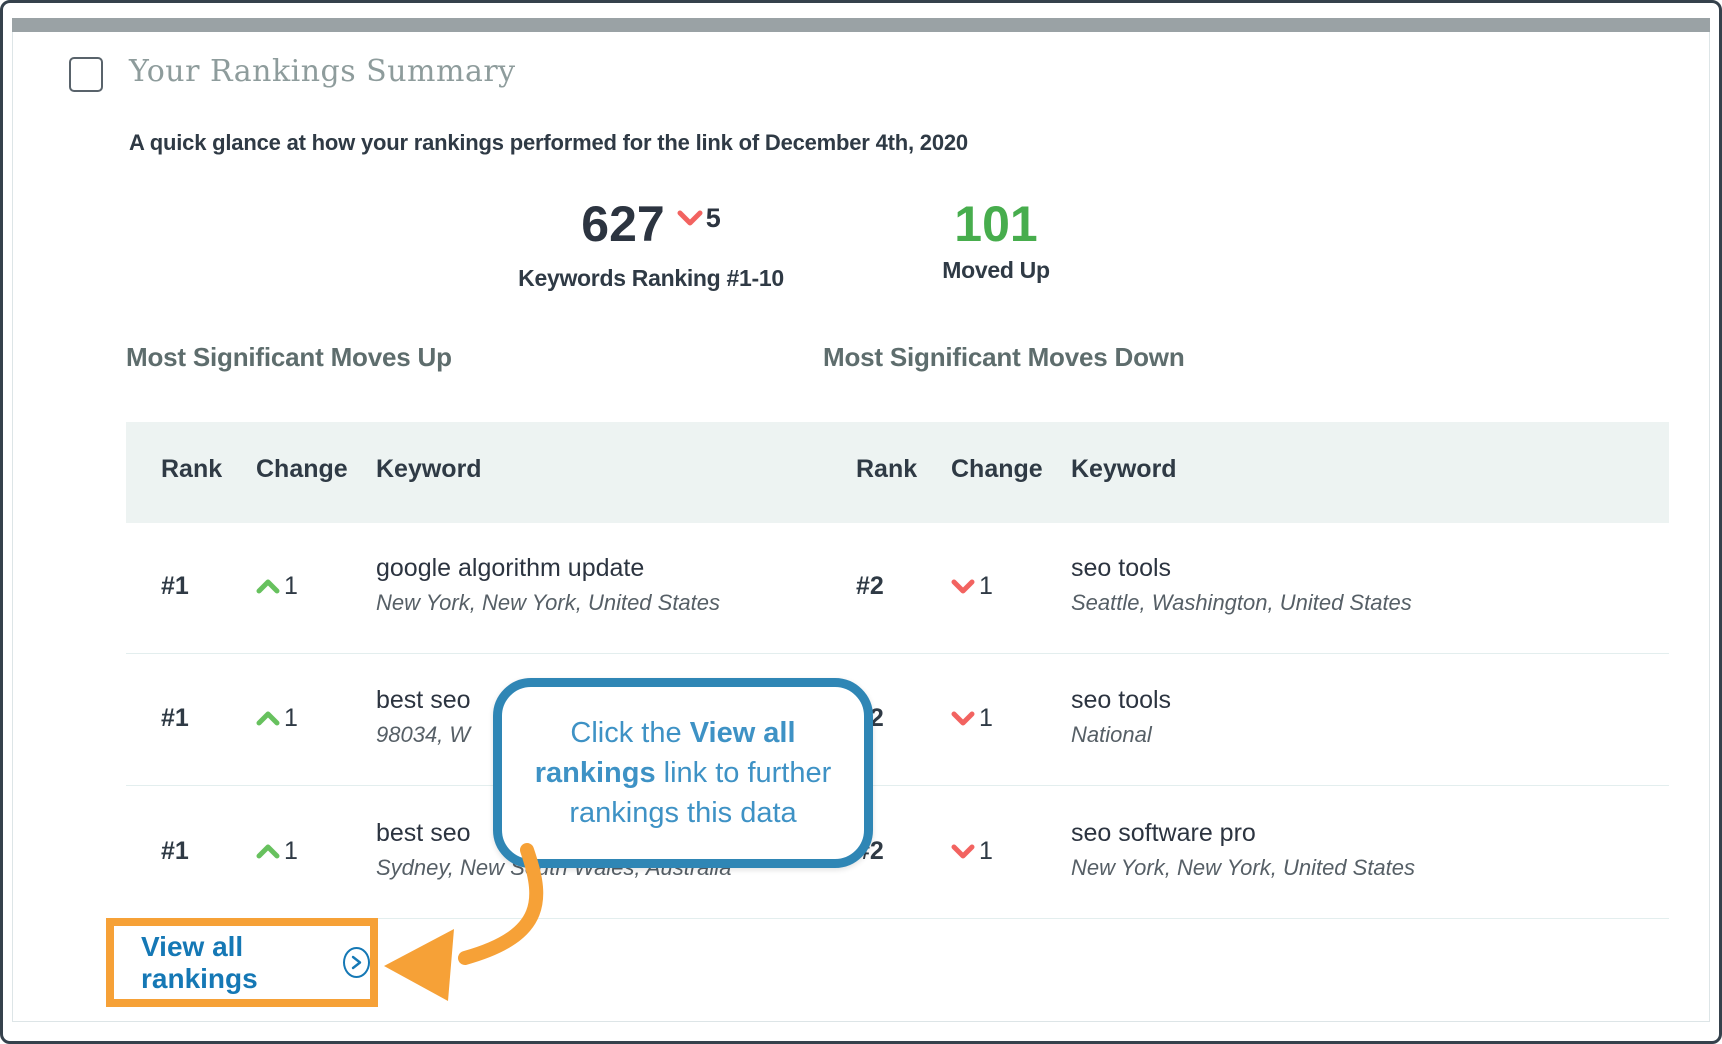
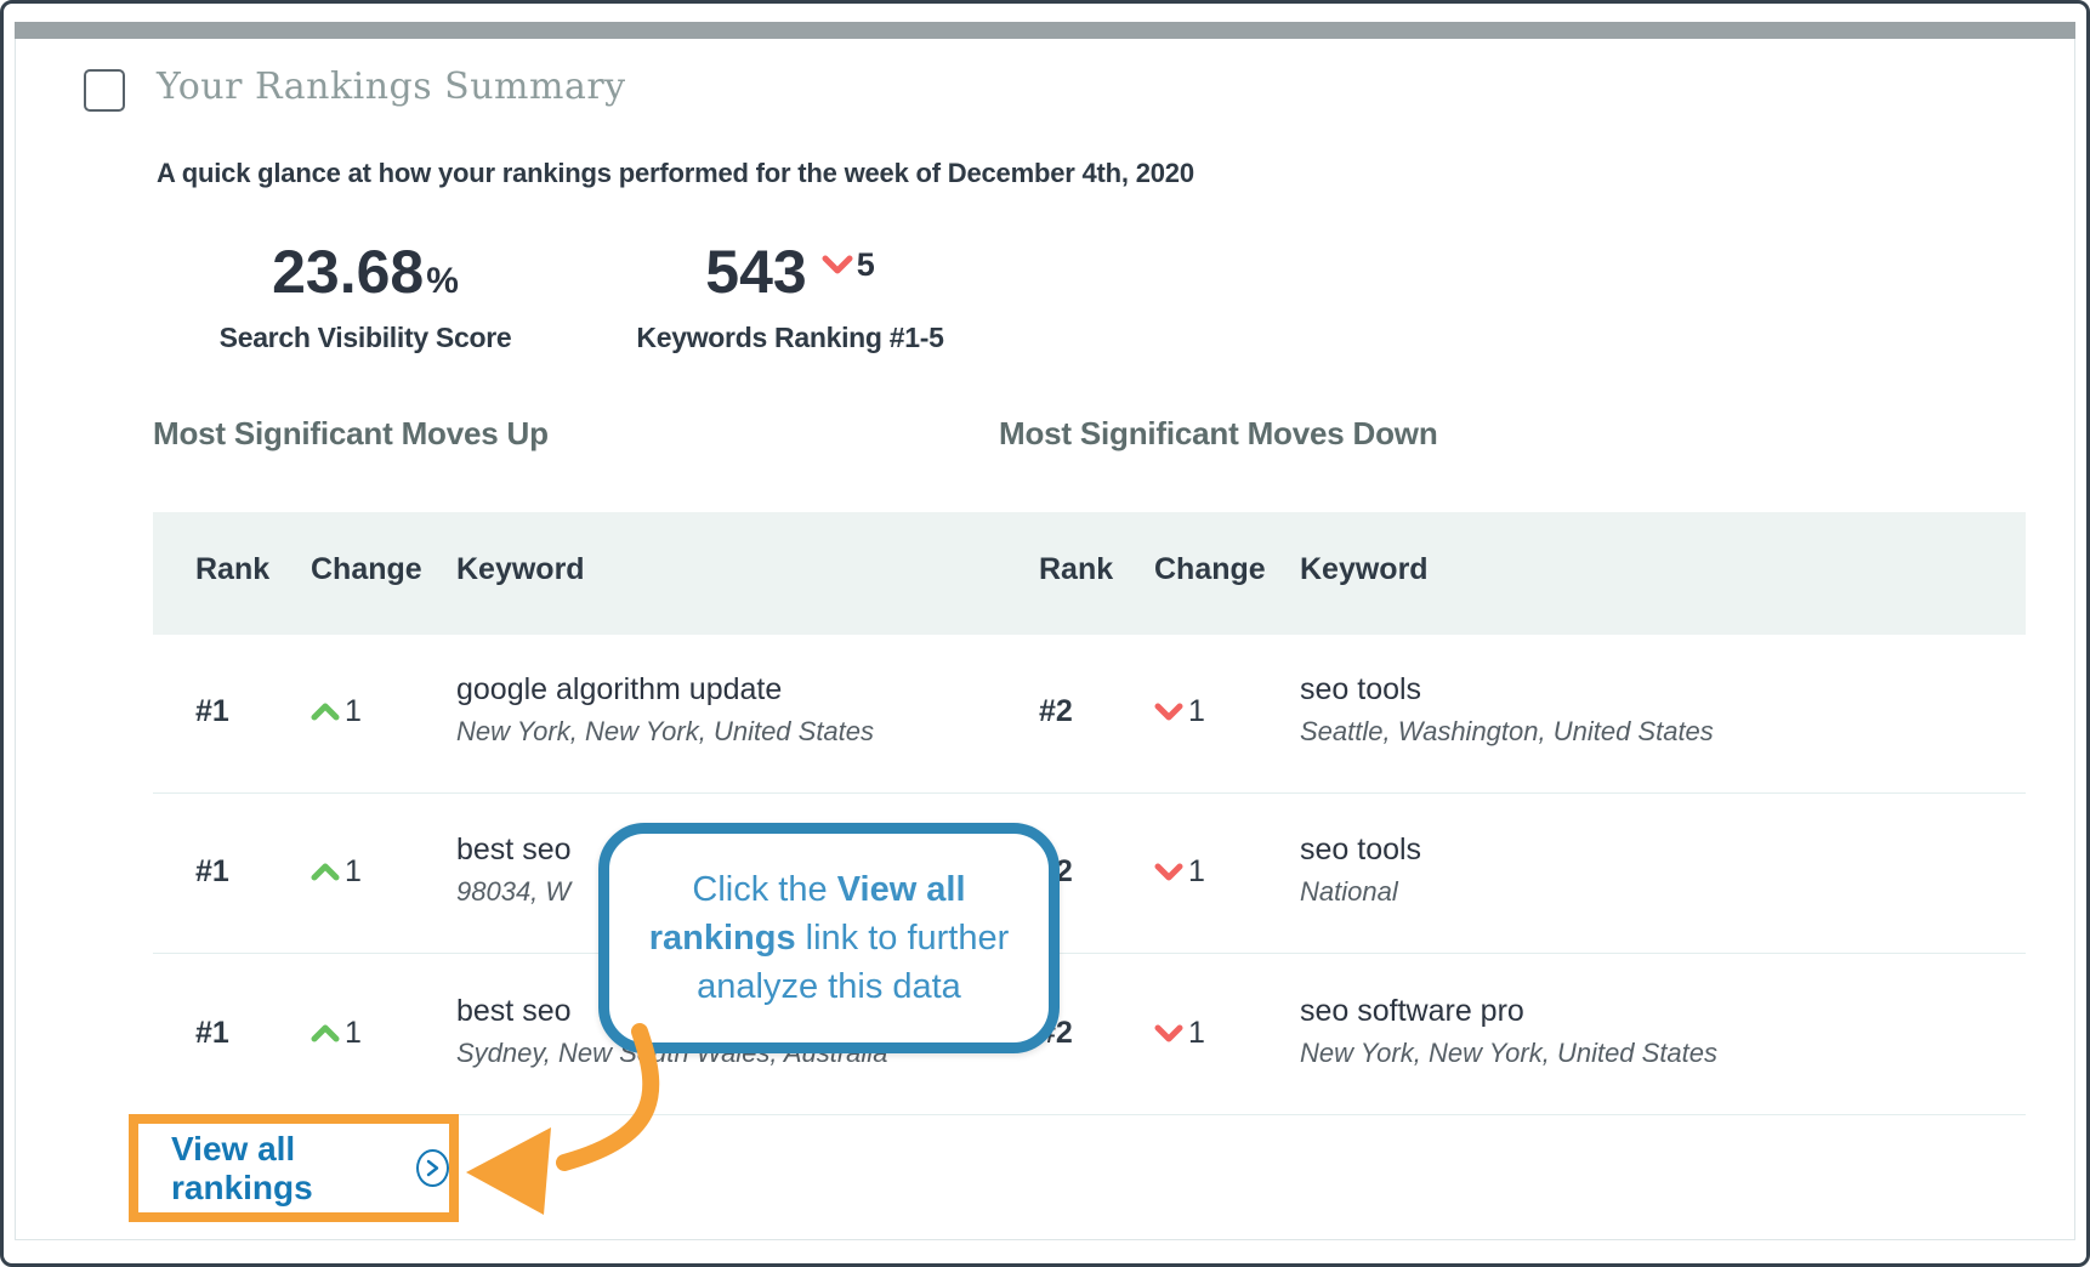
  Your Rankings Summary
- A quick glance at how your rankings performed for the link of December 4th, 2020
+ A quick glance at how your rankings performed for the week of December 4th, 2020
+ 23.68
+ %
+ Search Visibility Score
- 627
+ 543
  5
- Keywords Ranking #1-10
+ Keywords Ranking #1-5
- 101
- Moved Up
  Most Significant Moves Up
  Most Significant Moves Down
  Rank
  Change
  Keyword
  Rank
  Change
  Keyword
  #1
  1
  google algorithm update
  New York, New York, United States
  #1
  1
  best seo
  98034, W
  #1
  1
  best seo
  #2
  1
  seo tools
  Seattle, Washington, United States
  1
  seo tools
  National
  1
  seo software pro
  New York, New York, United States
- Click the View all rankings link to further rankings this data
+ Click the View all rankings link to further analyze this data
  View all rankings
